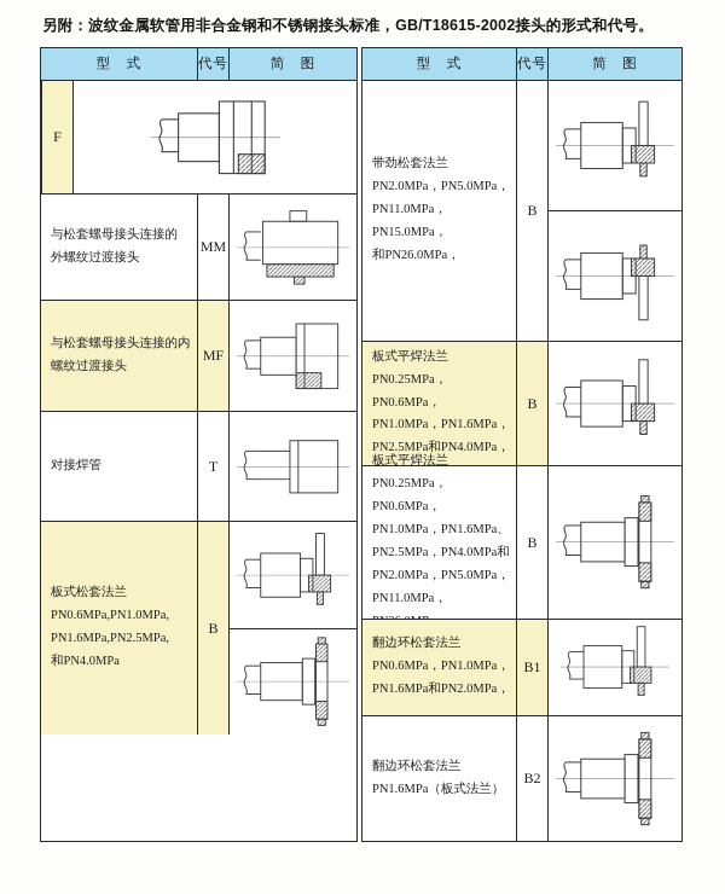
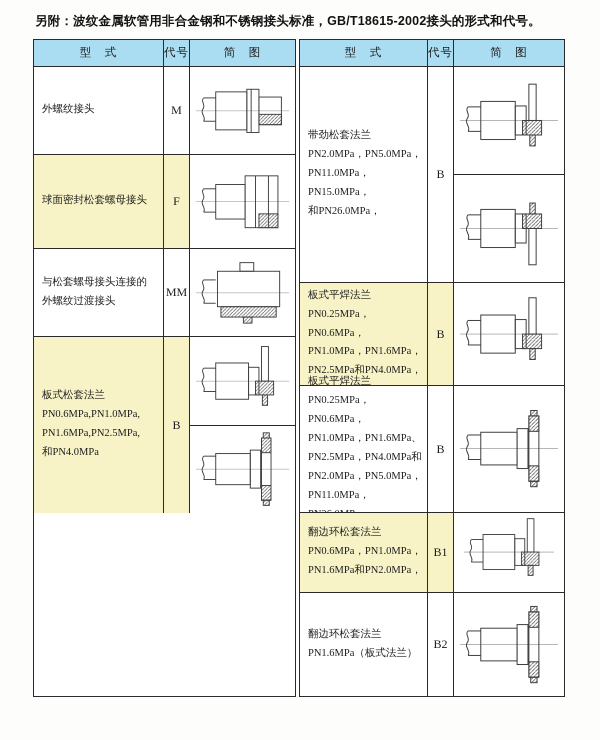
  另附：波纹金属软管用非合金钢和不锈钢接头标准，GB/T18615-2002接头的形式和代号。
  型 式
  代号
  简 图
+ 外螺纹接头
+ M
+ 球面密封松套螺母接头
  F
  与松套螺母接头连接的
  外螺纹过渡接头
  MM
- 与松套螺母接头连接的内
- 螺纹过渡接头
- MF
- 对接焊管
- T
  板式松套法兰
  PN0.6MPa,PN1.0MPa,
  PN1.6MPa,PN2.5MPa,
  和PN4.0MPa
  B
  型 式
  代号
  简 图
  带劲松套法兰
  PN2.0MPa，PN5.0MPa，
  PN11.0MPa，PN15.0MPa，
  和PN26.0MPa，
  B
  板式平焊法兰
  PN0.25MPa，PN0.6MPa，
  PN1.0MPa，PN1.6MPa，
  PN2.5MPa和PN4.0MPa，
  B
  板式平焊法兰
  PN0.25MPa，PN0.6MPa，
  PN1.0MPa，PN1.6MPa、
  PN2.5MPa，PN4.0MPa和
  PN2.0MPa，PN5.0MPa，
  B
  翻边环松套法兰
  PN0.6MPa，PN1.0MPa，
  PN1.6MPa和PN2.0MPa，
  B1
  翻边环松套法兰
  PN1.6MPa（板式法兰）
  B2
